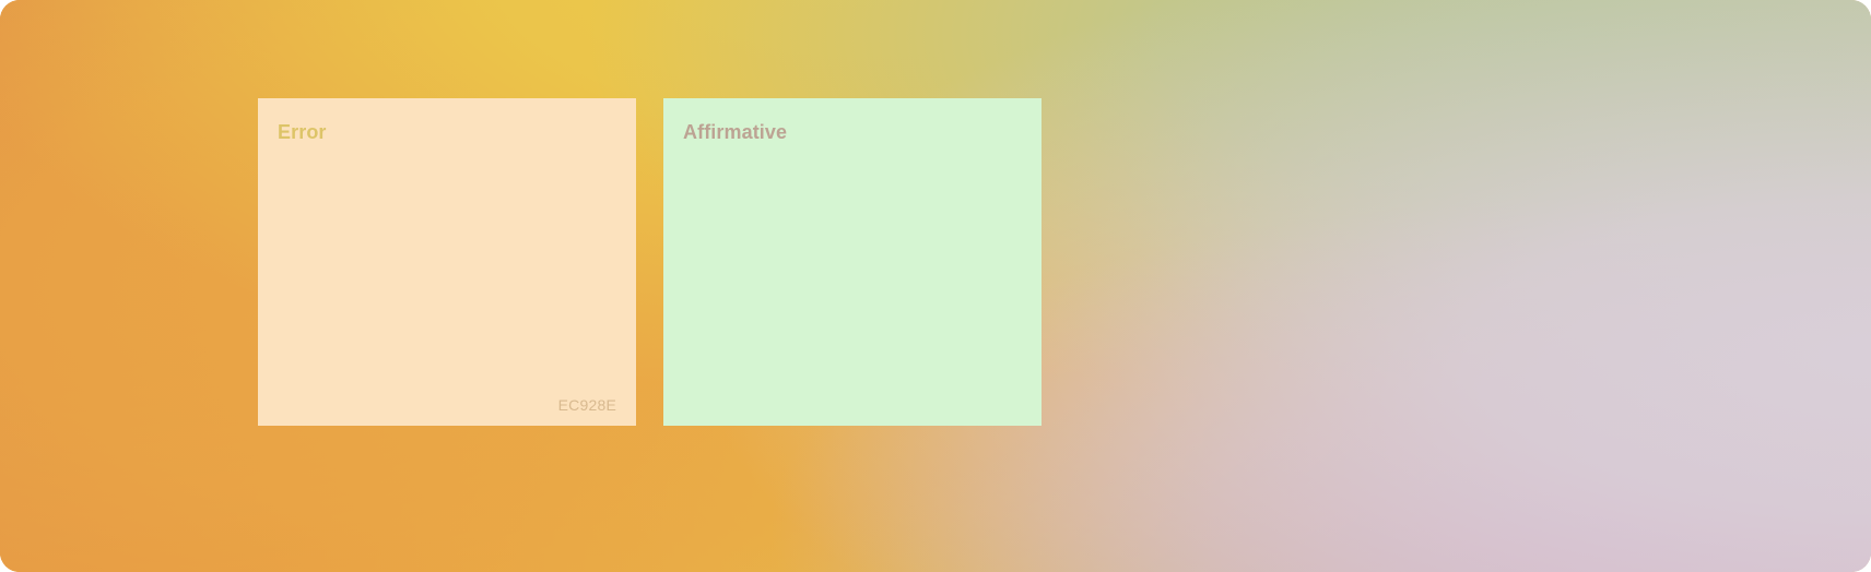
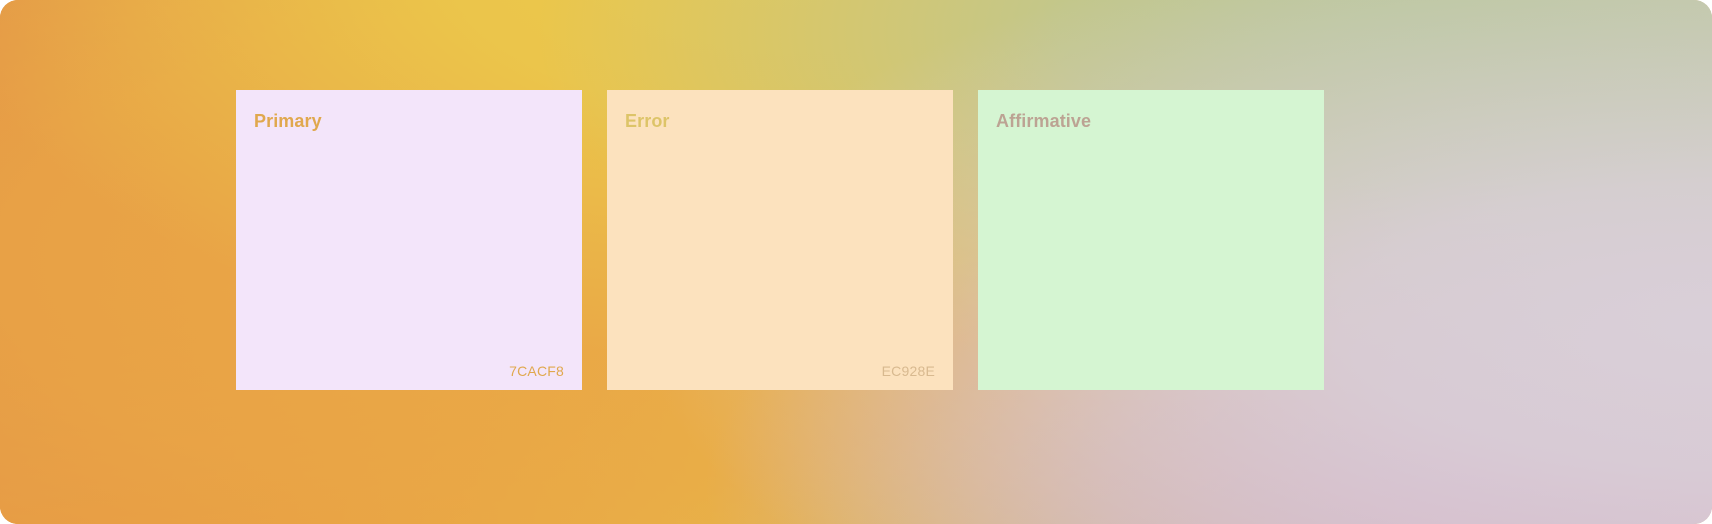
+ Primary
+ 7CACF8
  Error
  EC928E
  Affirmative
